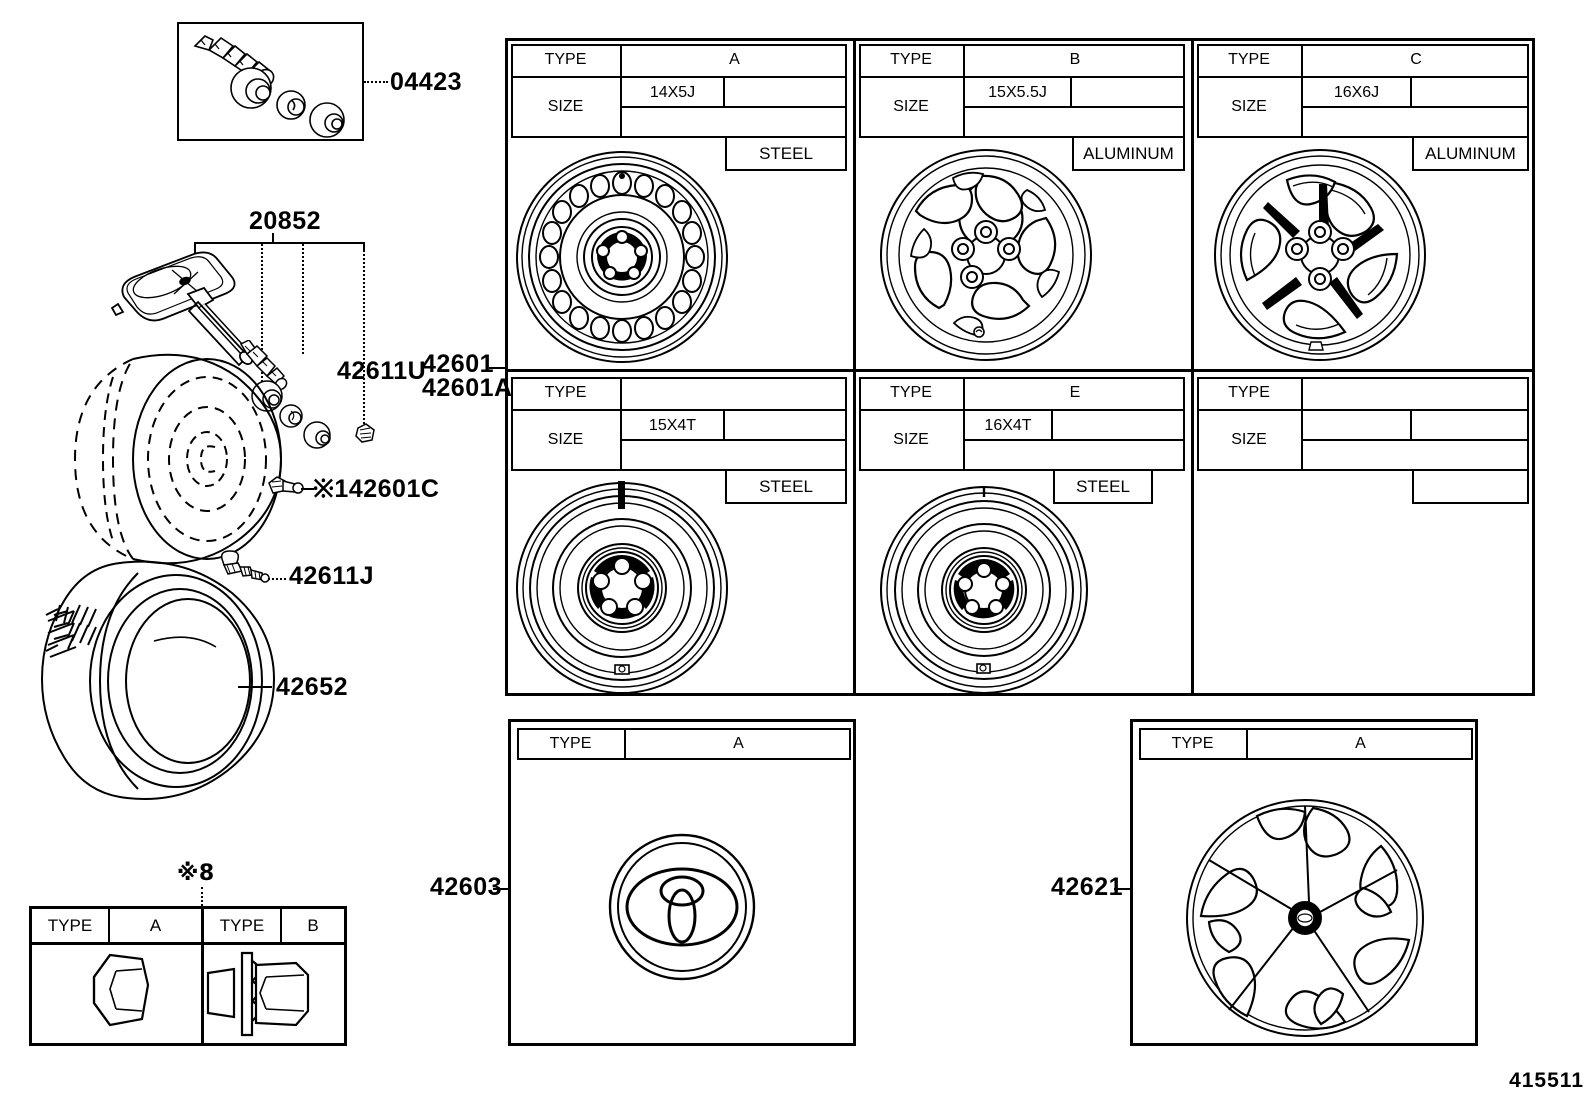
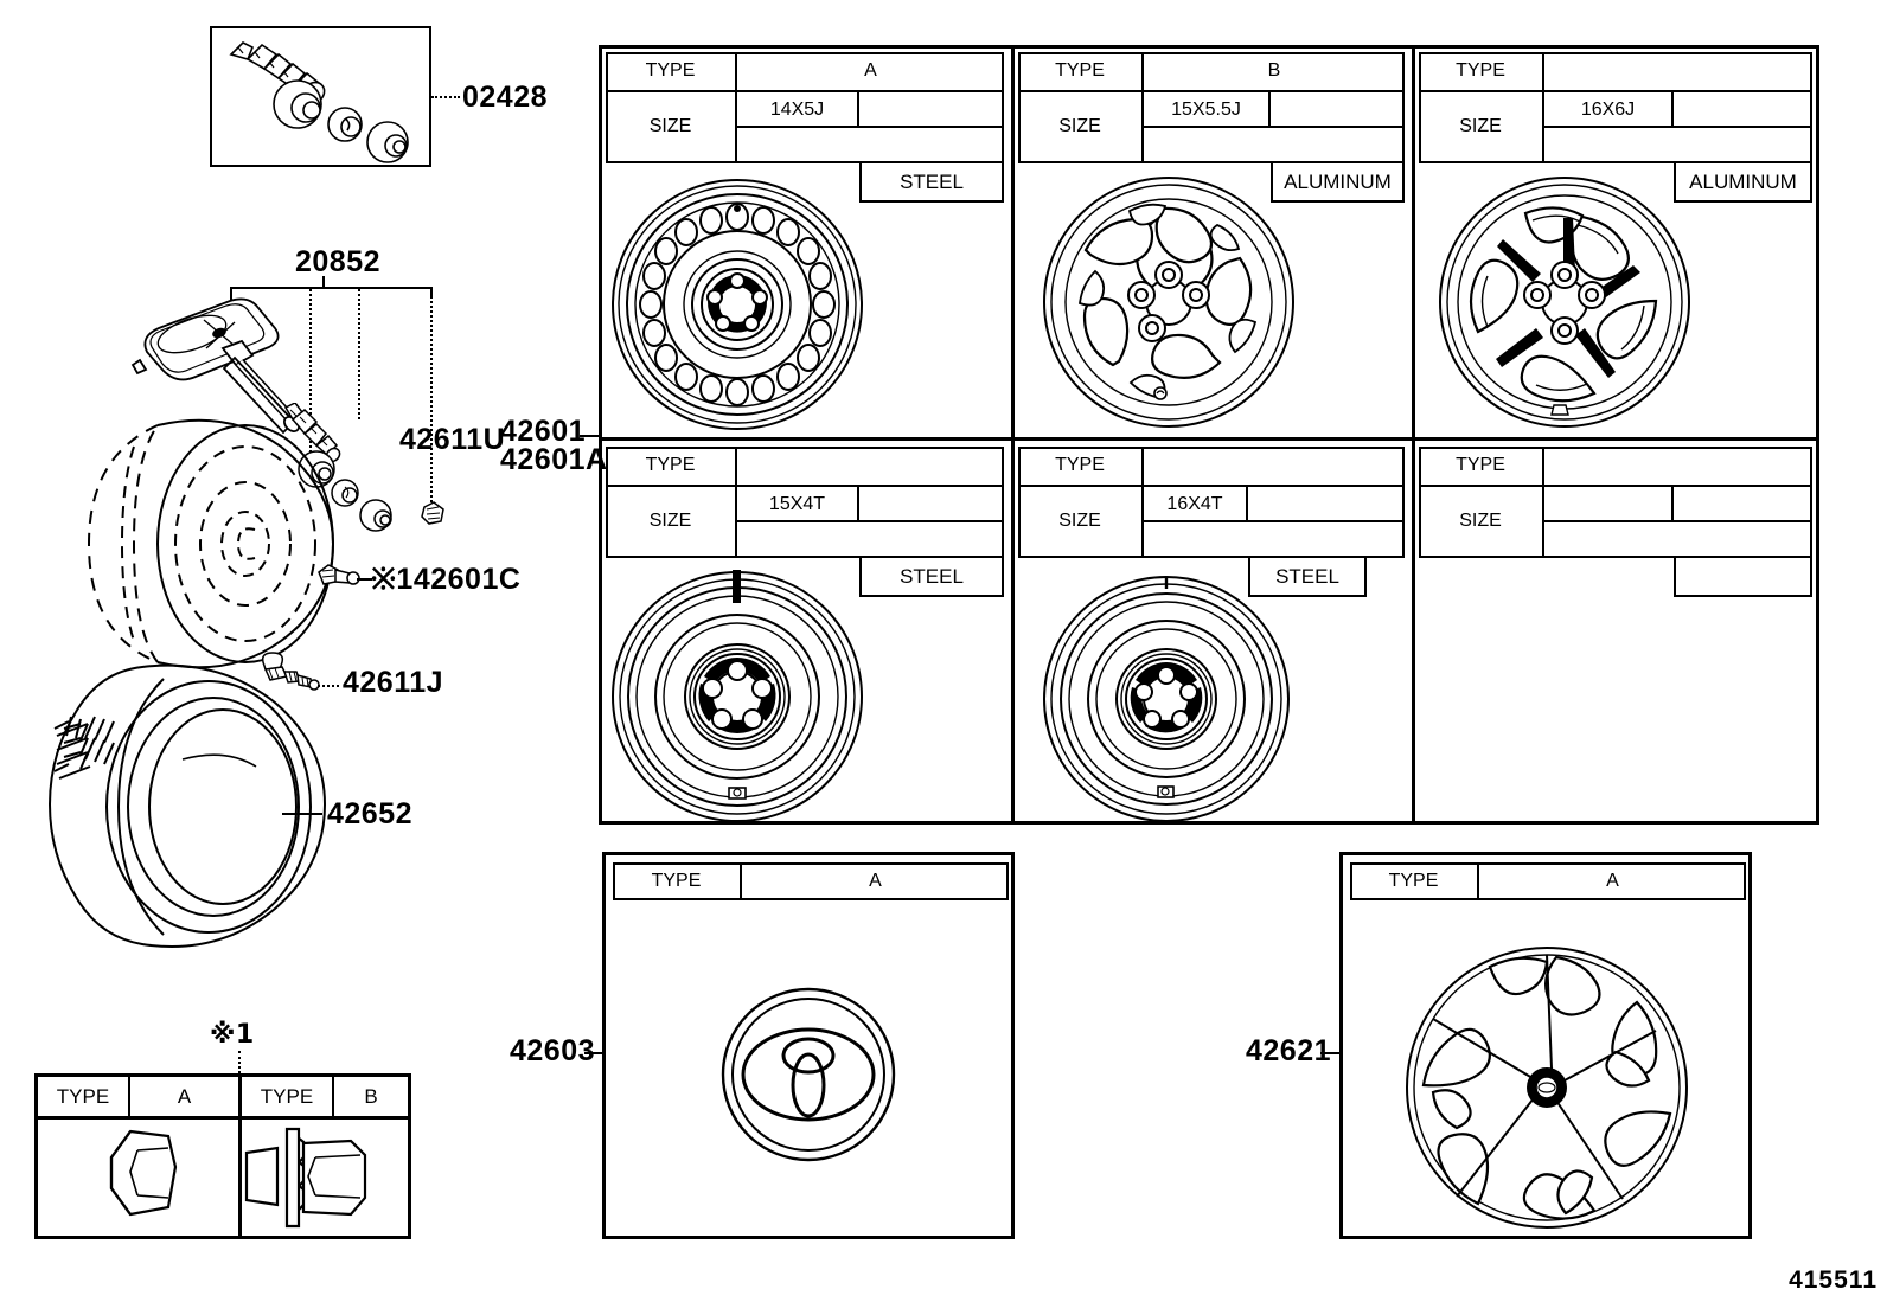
- 04423
+ 02428
  20852
  42611U
  42601
  42601A
  ※142601C
  42611J
  42652
- ※8
+ ※1
  TYPE
  A
  TYPE
  B
  TYPE
  A
  SIZE
  14X5J
  STEEL
  TYPE
  B
  SIZE
  15X5.5J
  ALUMINUM
  TYPE
- C
  SIZE
  16X6J
  ALUMINUM
  TYPE
  SIZE
  15X4T
  STEEL
  TYPE
- E
  SIZE
  16X4T
  STEEL
  TYPE
  SIZE
  42603
  TYPE
  A
  42621
  TYPE
  A
  415511
